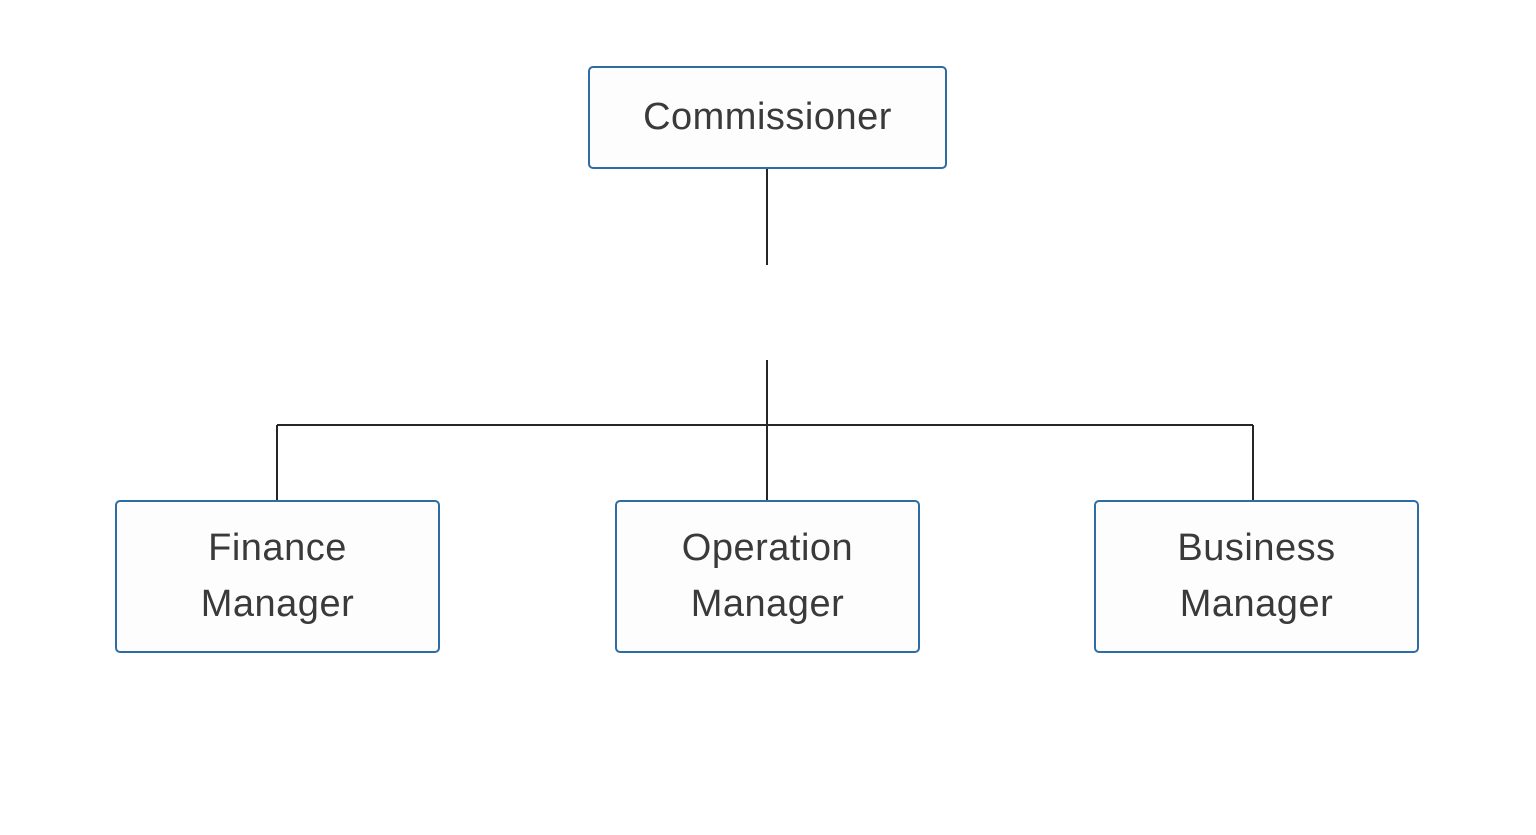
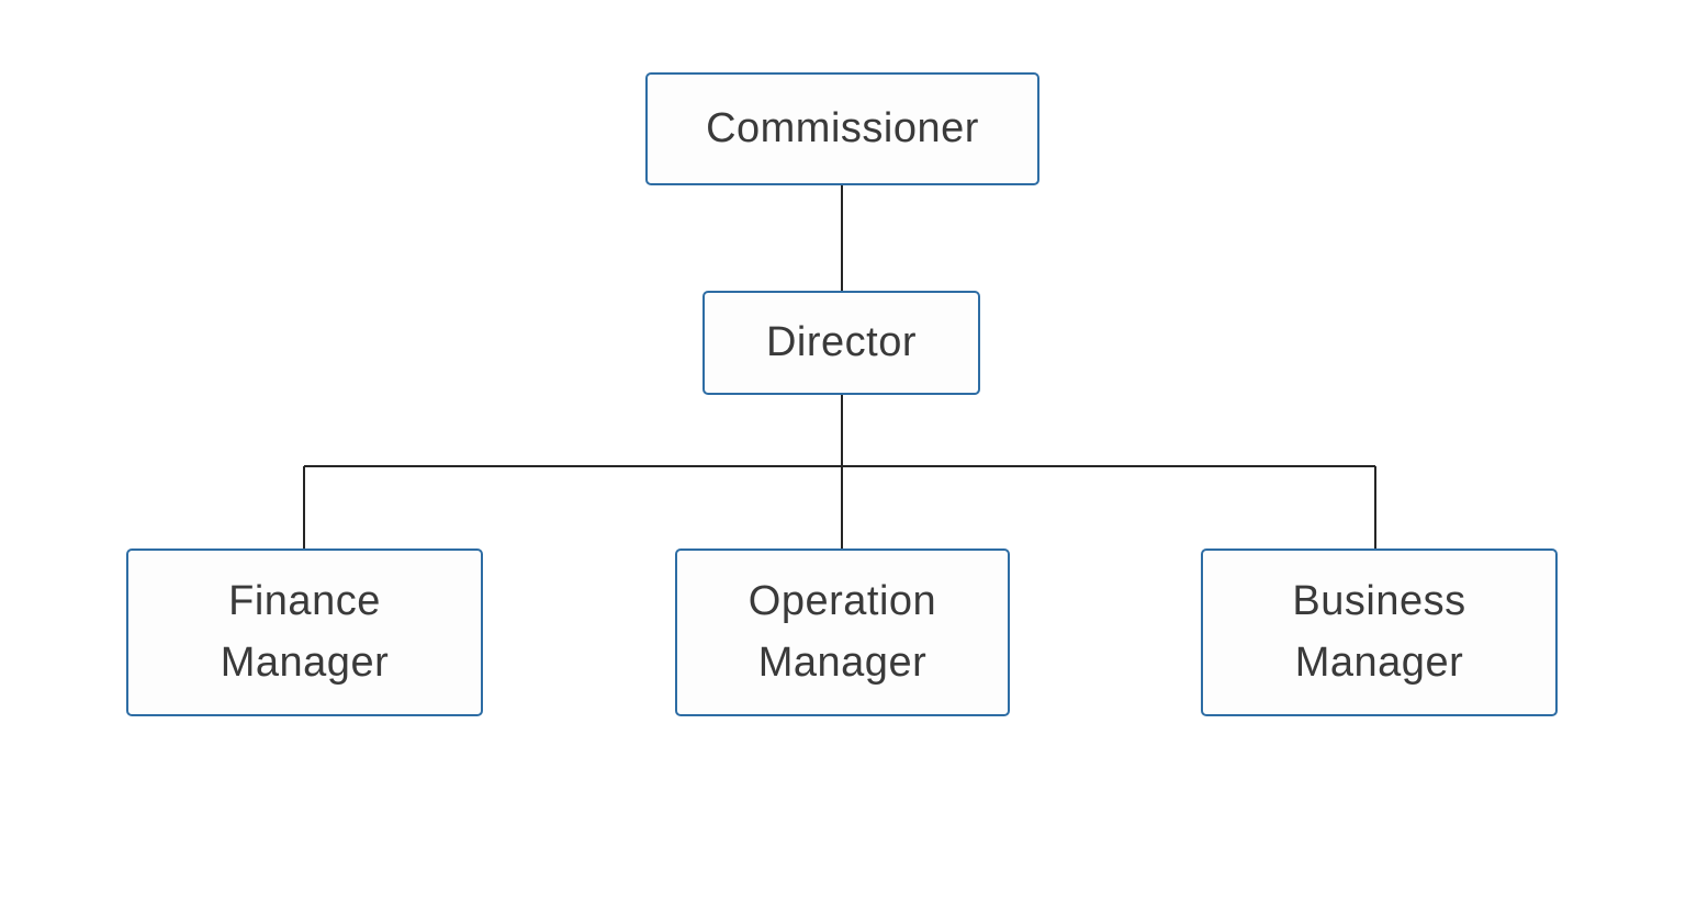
  Commissioner
+ Director
  Finance
  Manager
  Operation
  Manager
  Business
  Manager
